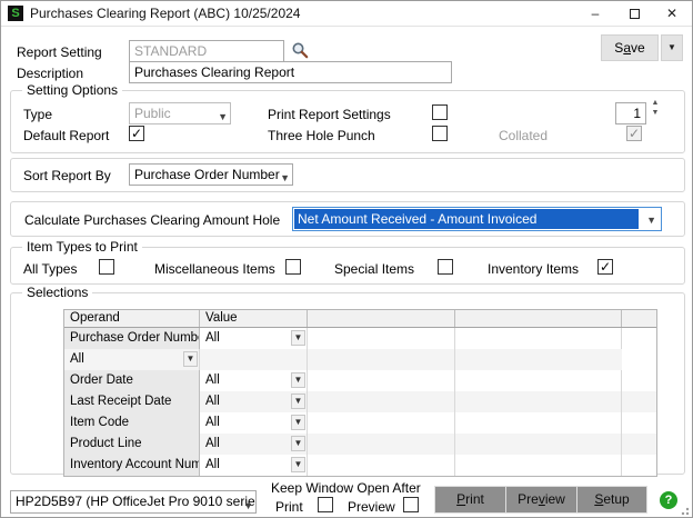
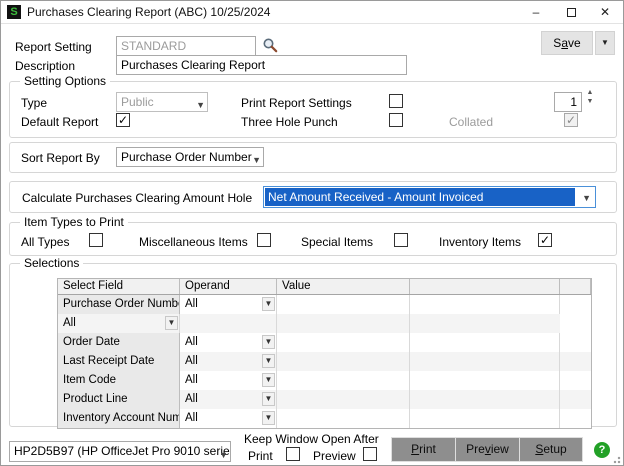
  S
  Purchases Clearing Report (ABC) 10/25/2024
  –
  ✕
  Report Setting
  STANDARD
  Save
  ▼
  Description
  Purchases Clearing Report
  Setting Options
  Type
  Public
  ▼
  Print Report Settings
  1
  Default Report
  Three Hole Punch
  Collated
  Sort Report By
  Purchase Order Number
  ▼
  Calculate Purchases Clearing Amount Hole
  Net Amount Received - Amount Invoiced
  ▼
  Item Types to Print
  All Types
  Miscellaneous Items
  Special Items
  Inventory Items
  Selections
+ Select Field
  Operand
  Value
  Purchase Order Numb
  All
  ▼
  All
  ▼
  Order Date
  All
  ▼
  Last Receipt Date
  All
  ▼
  Item Code
  All
  ▼
  Product Line
  All
  ▼
  Inventory Account Num
  All
  ▼
  HP2D5B97 (HP OfficeJet Pro 9010 serie
  ▼
  Keep Window Open After
  Print
  Preview
  Print
  Preview
  Setup
  ?
